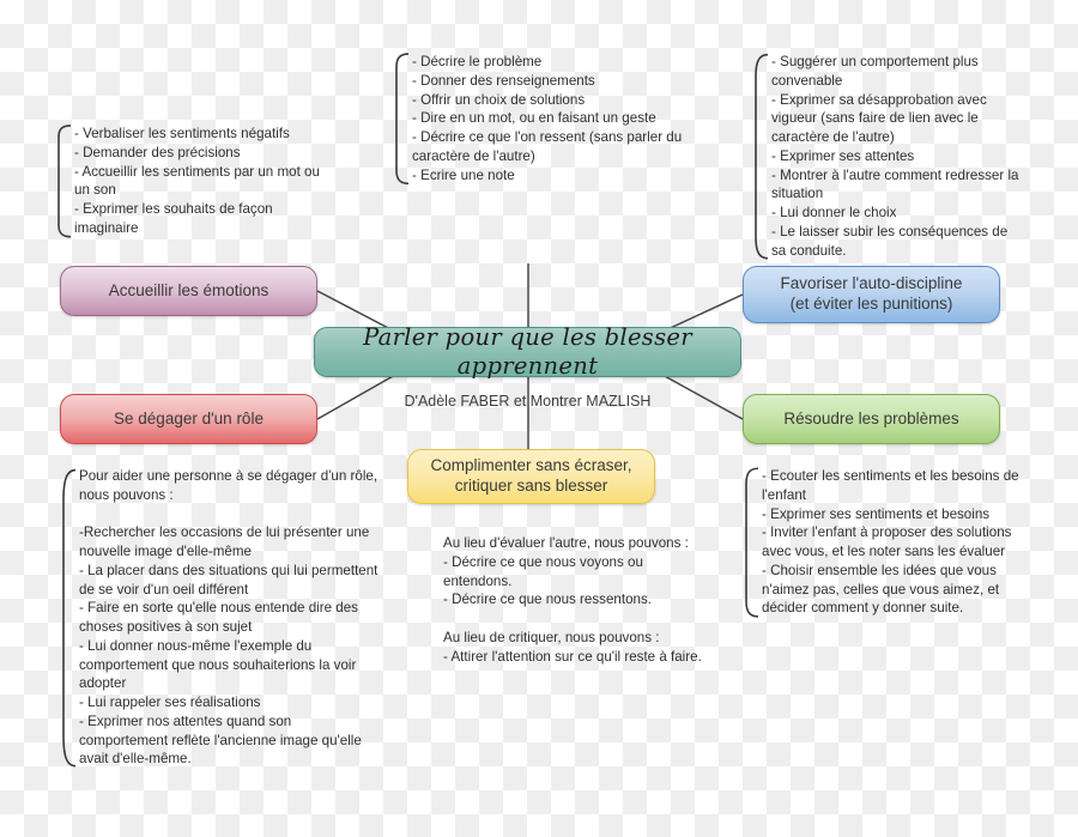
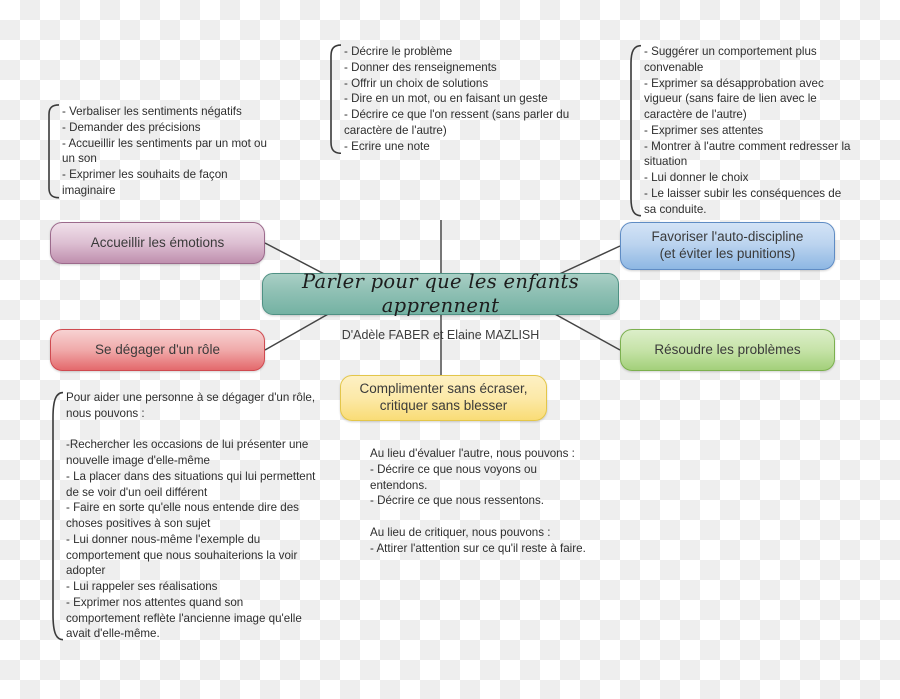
  - Verbaliser les sentiments négatifs
  - Demander des précisions
  - Accueillir les sentiments par un mot ou un son
  - Exprimer les souhaits de façon imaginaire
  - Décrire le problème
  - Donner des renseignements
  - Offrir un choix de solutions
  - Dire en un mot, ou en faisant un geste
  - Décrire ce que l'on ressent (sans parler du caractère de l'autre)
  - Ecrire une note
  - Suggérer un comportement plus convenable
  - Exprimer sa désapprobation avec vigueur (sans faire de lien avec le caractère de l'autre)
  - Exprimer ses attentes
  - Montrer à l'autre comment redresser la situation
  - Lui donner le choix
  - Le laisser subir les conséquences de sa conduite.
  Pour aider une personne à se dégager d'un rôle, nous pouvons :
  -Rechercher les occasions de lui présenter une nouvelle image d'elle-même
  - La placer dans des situations qui lui permettent de se voir d'un oeil différent
  - Faire en sorte qu'elle nous entende dire des choses positives à son sujet
  - Lui donner nous-même l'exemple du comportement que nous souhaiterions la voir adopter
  - Lui rappeler ses réalisations
  - Exprimer nos attentes quand son comportement reflète l'ancienne image qu'elle avait d'elle-même.
  Au lieu d'évaluer l'autre, nous pouvons :
  - Décrire ce que nous voyons ou entendons.
  - Décrire ce que nous ressentons.
  Au lieu de critiquer, nous pouvons :
  - Attirer l'attention sur ce qu'il reste à faire.
- - Ecouter les sentiments et les besoins de l'enfant
- - Exprimer ses sentiments et besoins
- - Inviter l'enfant à proposer des solutions avec vous, et les noter sans les évaluer
- - Choisir ensemble les idées que vous n'aimez pas, celles que vous aimez, et décider comment y donner suite.
- Parler pour que les blesser apprennent
+ Parler pour que les enfants apprennent
- D'Adèle FABER et Montrer MAZLISH
+ D'Adèle FABER et Elaine MAZLISH
  Favoriser l'auto-discipline
  (et éviter les punitions)
  Accueillir les émotions
  Se dégager d'un rôle
  Résoudre les problèmes
  Complimenter sans écraser,
  critiquer sans blesser
